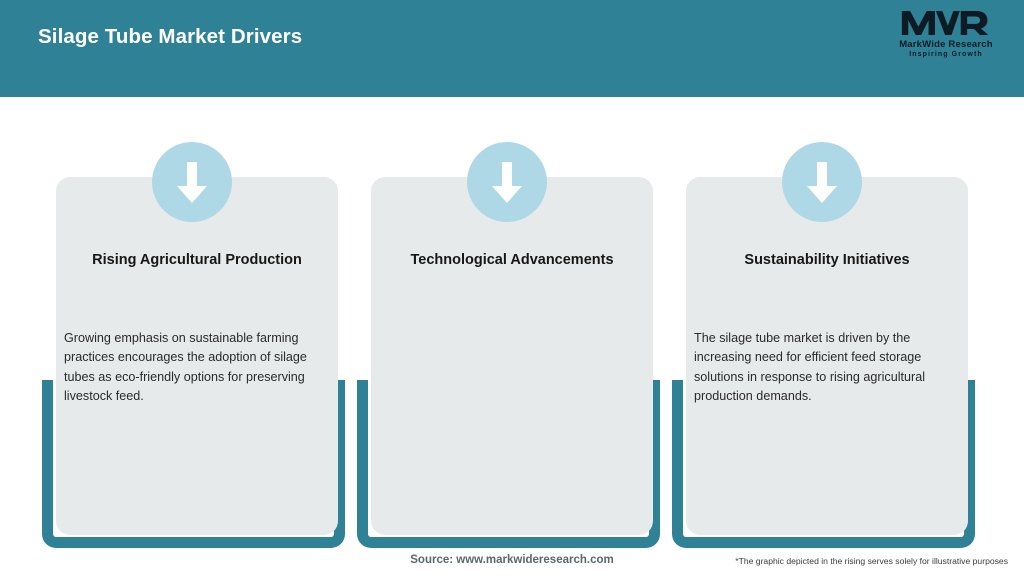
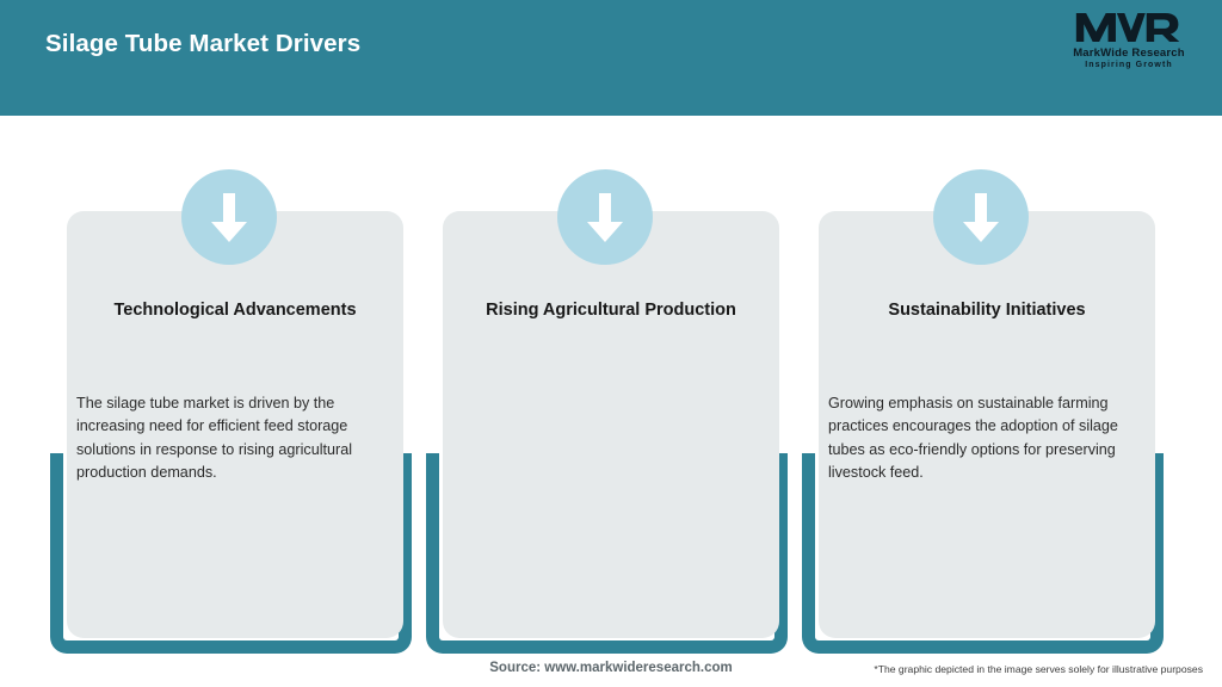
  Silage Tube Market Drivers
  MarkWide Research
- Rising Agricultural Production
+ Technological Advancements
- Growing emphasis on sustainable farming practices encourages the adoption of silage tubes as eco-friendly options for preserving livestock feed.
+ The silage tube market is driven by the increasing need for efficient feed storage solutions in response to rising agricultural production demands.
- Technological Advancements
+ Rising Agricultural Production
  Sustainability Initiatives
- The silage tube market is driven by the increasing need for efficient feed storage solutions in response to rising agricultural production demands.
+ Growing emphasis on sustainable farming practices encourages the adoption of silage tubes as eco-friendly options for preserving livestock feed.
  Source: www.markwideresearch.com
- *The graphic depicted in the rising serves solely for illustrative purposes
+ *The graphic depicted in the image serves solely for illustrative purposes
